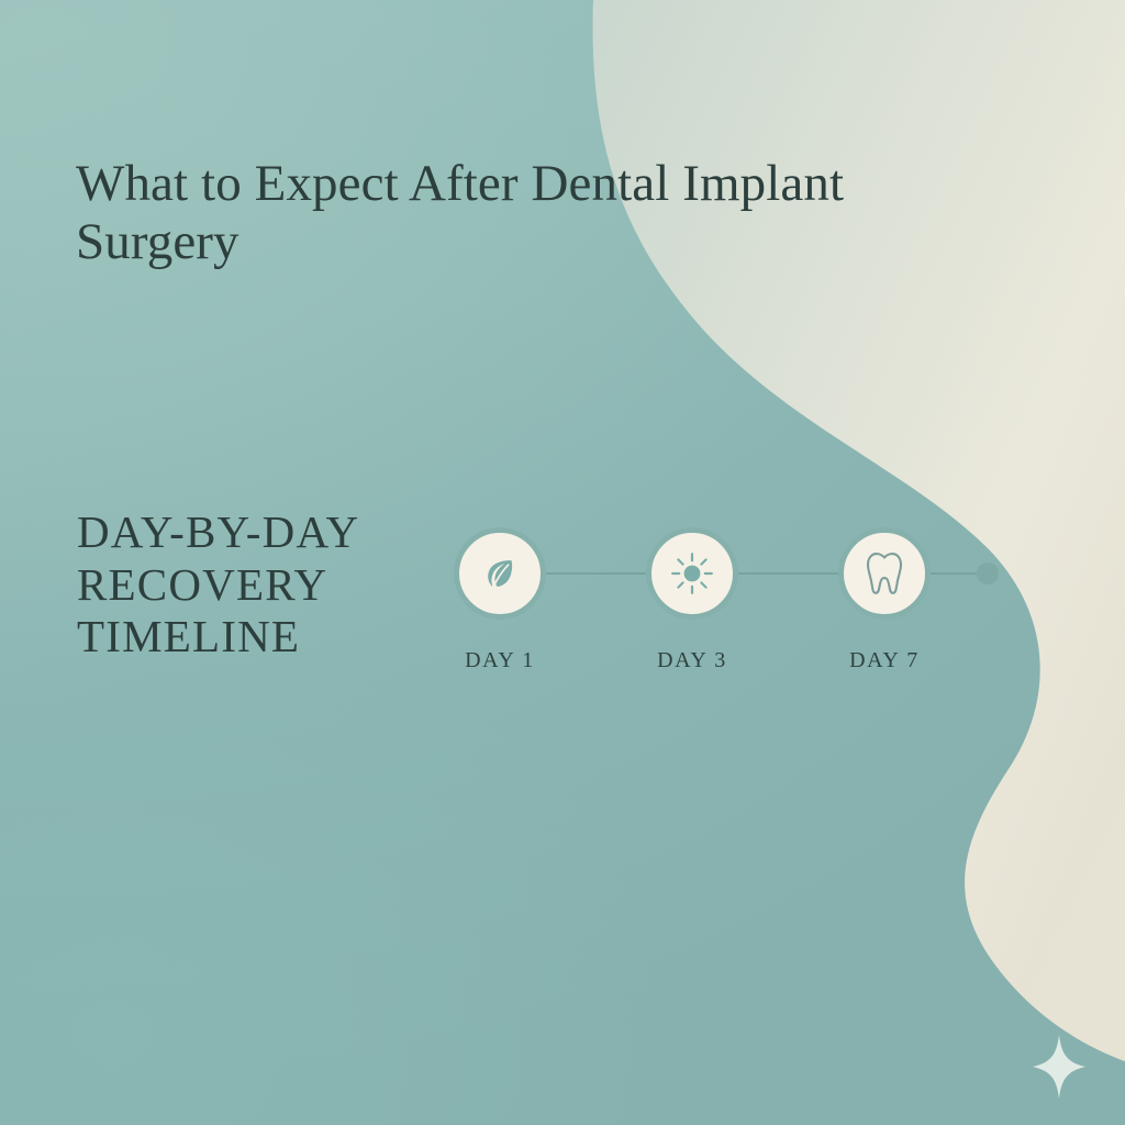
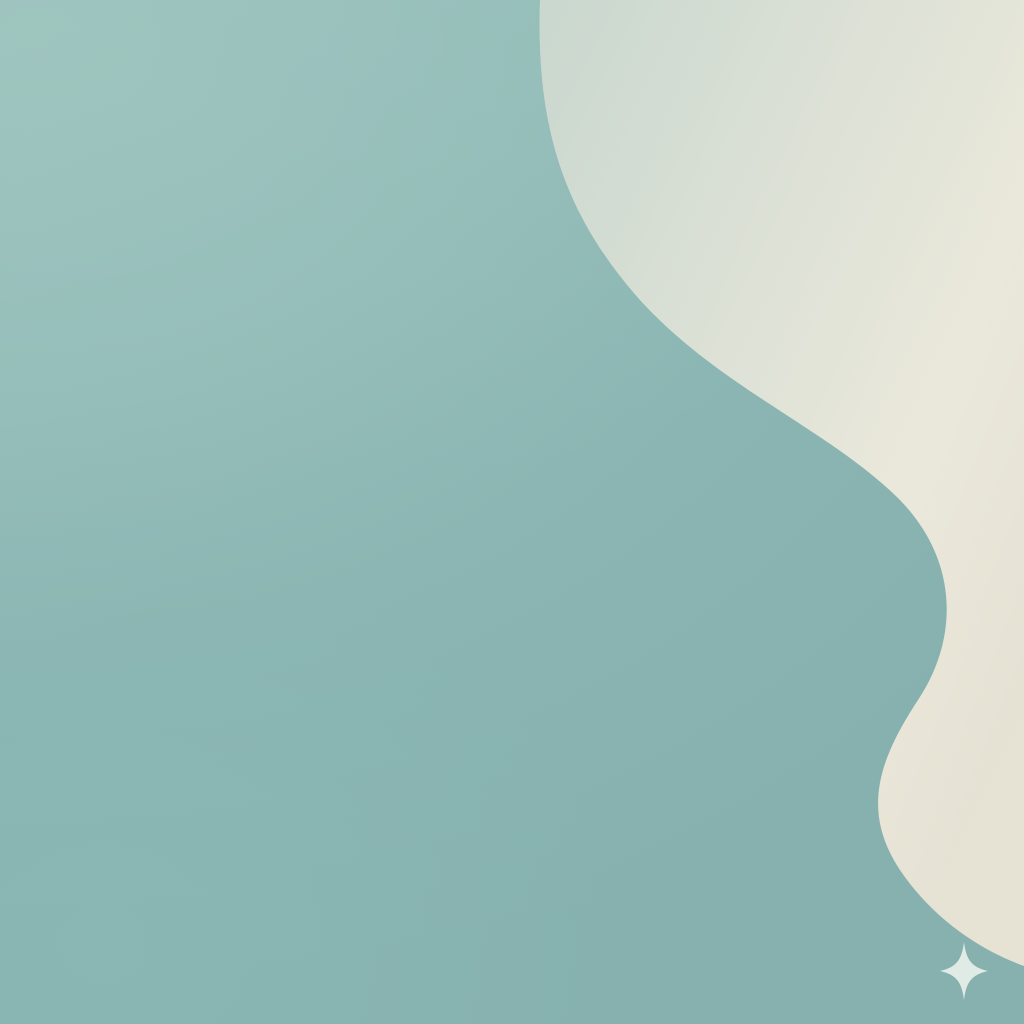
- What to Expect After Dental Implant Surgery
- DAY-BY-DAY RECOVERY TIMELINE
- DAY 1
- DAY 3
- DAY 7
